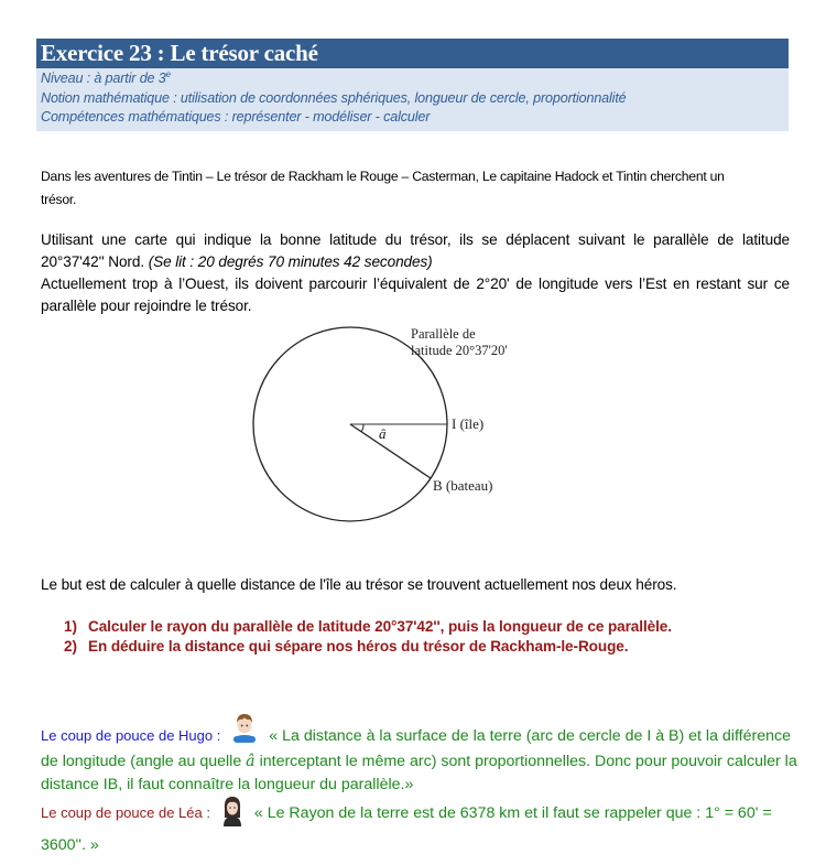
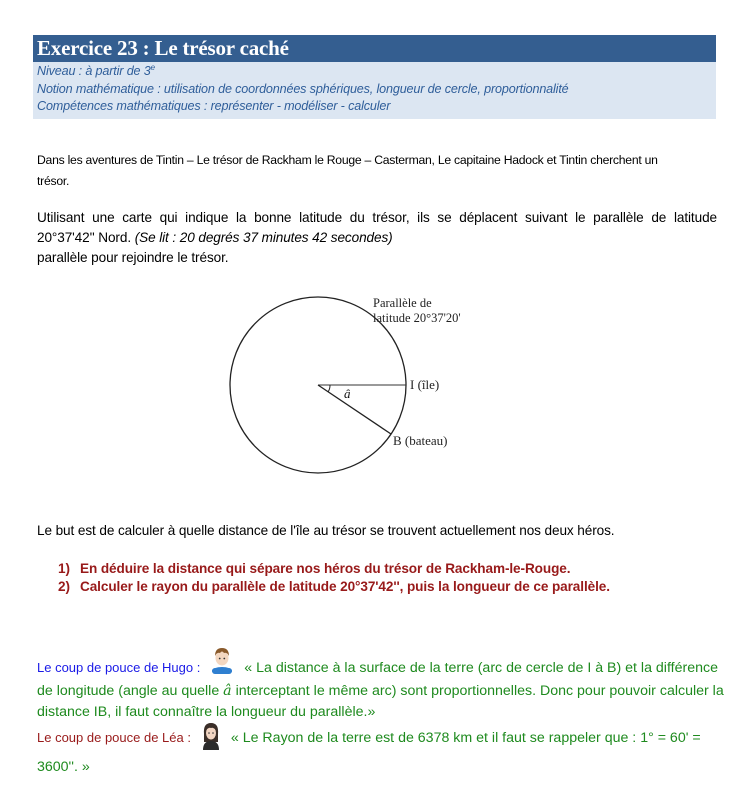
  Exercice 23 : Le trésor caché
  Niveau : à partir de 3e
  Notion mathématique : utilisation de coordonnées sphériques, longueur de cercle, proportionnalité
  Compétences mathématiques : représenter - modéliser - calculer
  Dans les aventures de Tintin – Le trésor de Rackham le Rouge – Casterman, Le capitaine Hadock et Tintin cherchent un
  trésor.
  Utilisant une carte qui indique la bonne latitude du trésor, ils se déplacent suivant le parallèle de latitude
- 20°37'42'' Nord. (Se lit : 20 degrés 70 minutes 42 secondes)
+ 20°37'42'' Nord. (Se lit : 20 degrés 37 minutes 42 secondes)
- Actuellement trop à l’Ouest, ils doivent parcourir l’équivalent de 2°20' de longitude vers l’Est en restant sur ce
  parallèle pour rejoindre le trésor.
  â
  Parallèle de
  latitude 20°37'20'
  I (île)
  B (bateau)
  Le but est de calculer à quelle distance de l'île au trésor se trouvent actuellement nos deux héros.
  1)
- Calculer le rayon du parallèle de latitude 20°37'42'', puis la longueur de ce parallèle.
+ En déduire la distance qui sépare nos héros du trésor de Rackham-le-Rouge.
  2)
- En déduire la distance qui sépare nos héros du trésor de Rackham-le-Rouge.
+ Calculer le rayon du parallèle de latitude 20°37'42'', puis la longueur de ce parallèle.
  Le coup de pouce de Hugo : « La distance à la surface de la terre (arc de cercle de I à B) et la différence de longitude (angle au quelle â interceptant le même arc) sont proportionnelles. Donc pour pouvoir calculer la distance IB, il faut connaître la longueur du parallèle.»
  Le coup de pouce de Léa : « Le Rayon de la terre est de 6378 km et il faut se rappeler que : 1° = 60' = 3600''. »
